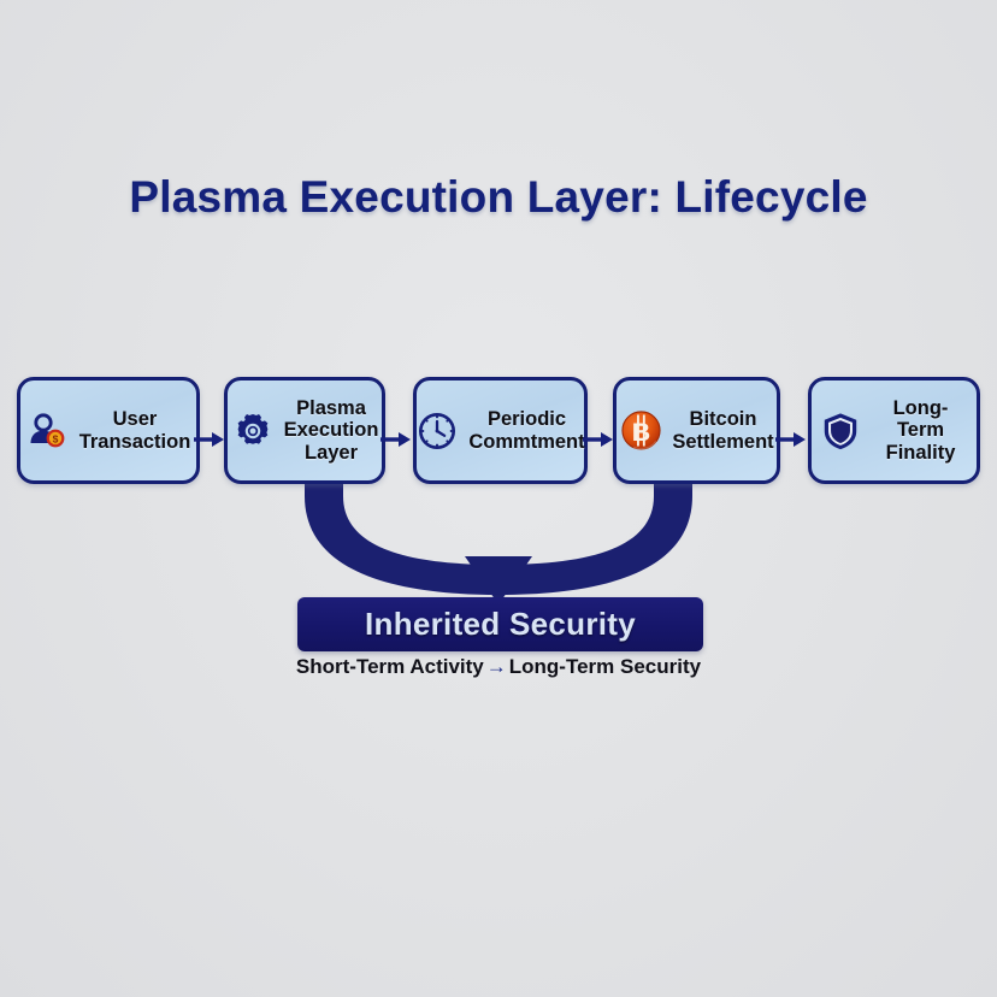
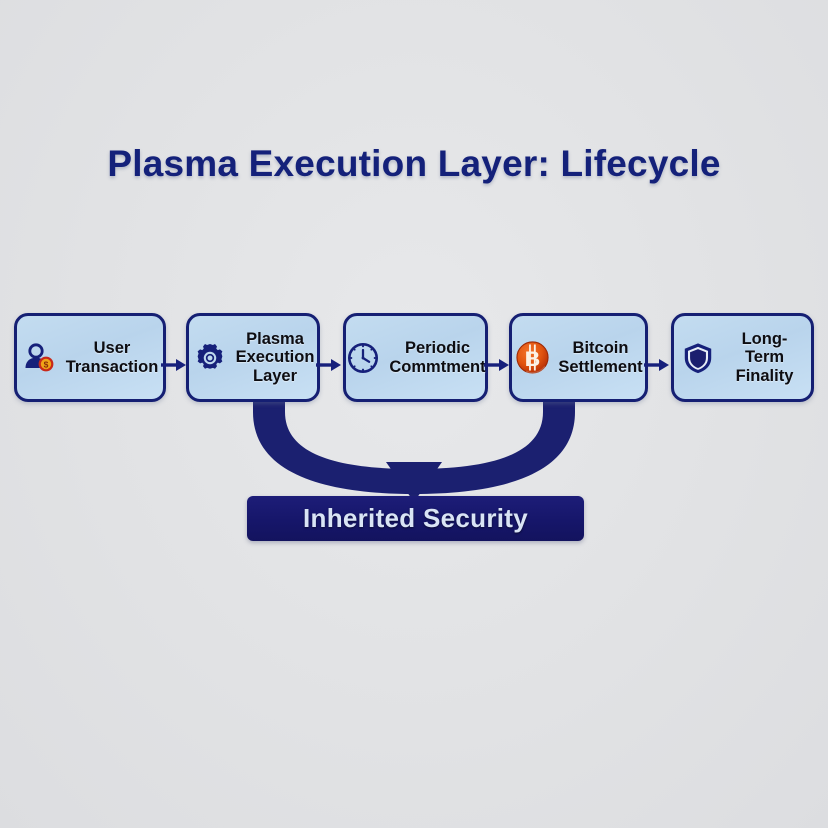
  Plasma Execution Layer: Lifecycle
  $
  User
  Transaction
  Plasma
  Execution
  Layer
  Periodic
  Commtment
  B
  Bitcoin
  Settlement
  Long-Term
  Finality
  Inherited Security
- Short-Term Activity→Long-Term Security
